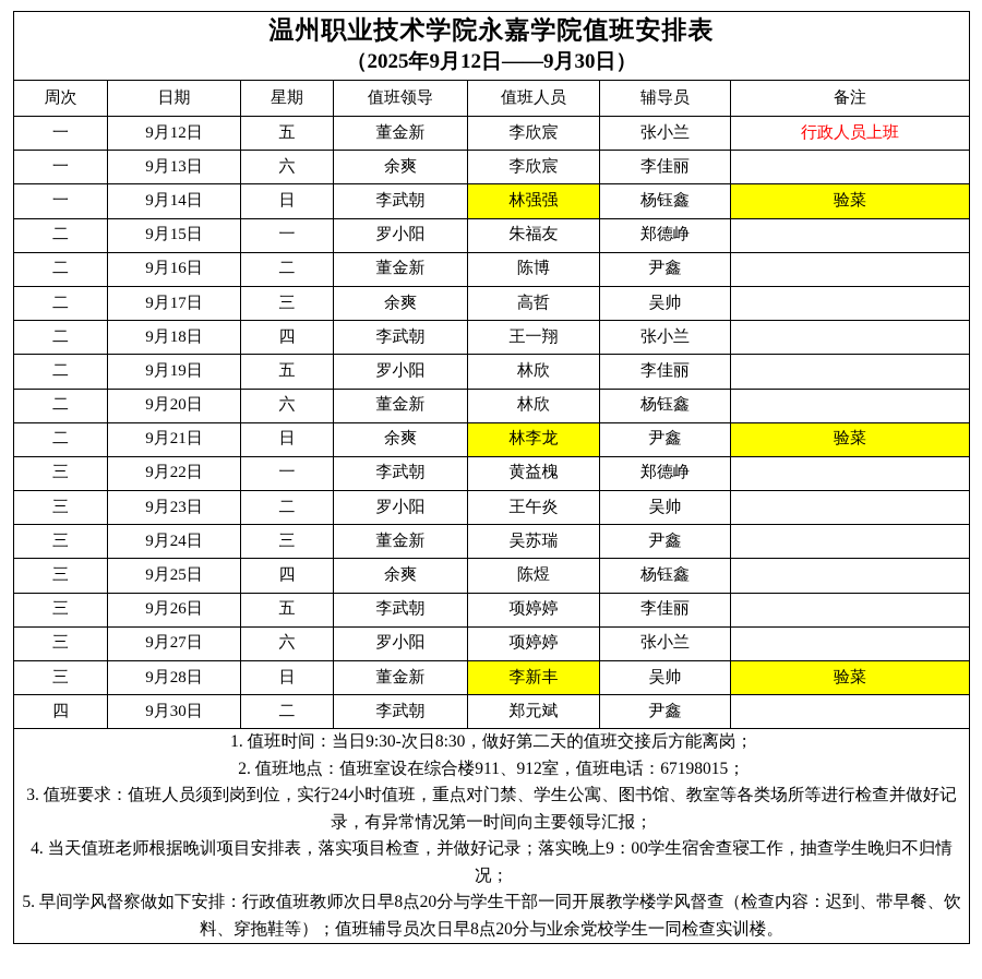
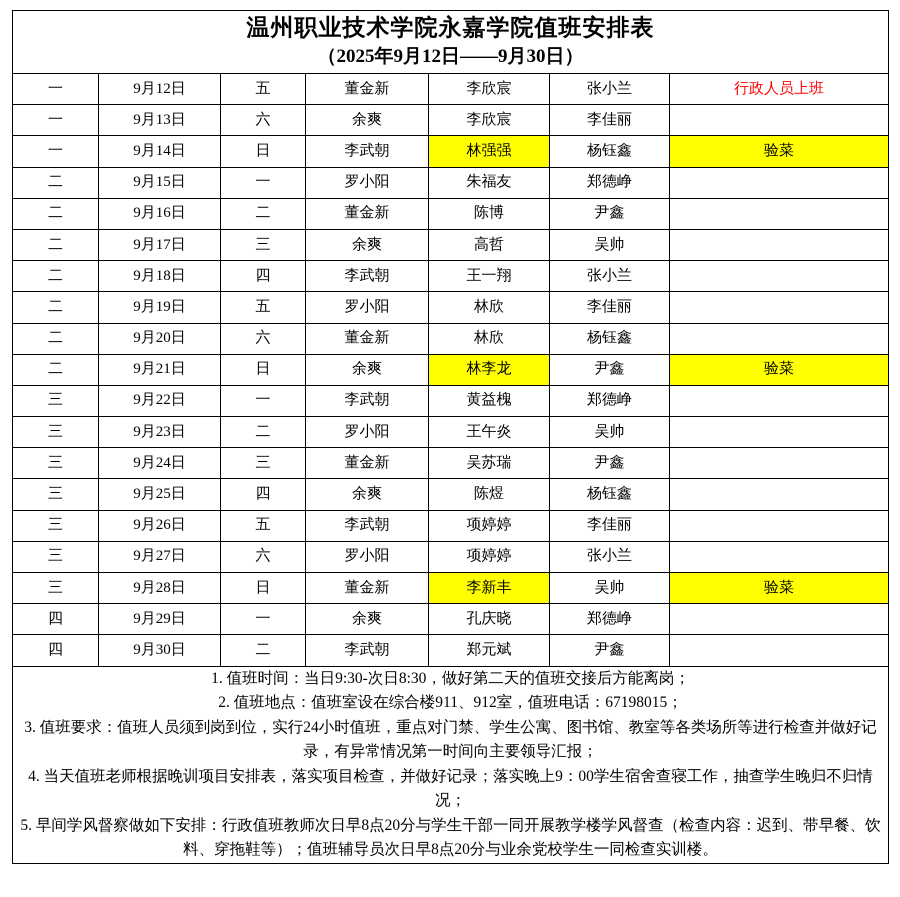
  温州职业技术学院永嘉学院值班安排表 （2025年9月12日——9月30日）
- 周次	日期	星期	值班领导	值班人员	辅导员	备注
  一	9月12日	五	董金新	李欣宸	张小兰	行政人员上班
  一	9月13日	六	余爽	李欣宸	李佳丽
  一	9月14日	日	李武朝	林强强	杨钰鑫	验菜
  二	9月15日	一	罗小阳	朱福友	郑德峥
  二	9月16日	二	董金新	陈博	尹鑫
  二	9月17日	三	余爽	高哲	吴帅
  二	9月18日	四	李武朝	王一翔	张小兰
  二	9月19日	五	罗小阳	林欣	李佳丽
  二	9月20日	六	董金新	林欣	杨钰鑫
  二	9月21日	日	余爽	林李龙	尹鑫	验菜
  三	9月22日	一	李武朝	黄益槐	郑德峥
  三	9月23日	二	罗小阳	王午炎	吴帅
  三	9月24日	三	董金新	吴苏瑞	尹鑫
  三	9月25日	四	余爽	陈煜	杨钰鑫
  三	9月26日	五	李武朝	项婷婷	李佳丽
  三	9月27日	六	罗小阳	项婷婷	张小兰
  三	9月28日	日	董金新	李新丰	吴帅	验菜
+ 四	9月29日	一	余爽	孔庆晓	郑德峥
  四	9月30日	二	李武朝	郑元斌	尹鑫
  1. 值班时间：当日9:30-次日8:30，做好第二天的值班交接后方能离岗；2. 值班地点：值班室设在综合楼911、912室，值班电话：67198015；3. 值班要求：值班人员须到岗到位，实行24小时值班，重点对门禁、学生公寓、图书馆、教室等各类场所等进行检查并做好记录，有异常情况第一时间向主要领导汇报；4. 当天值班老师根据晚训项目安排表，落实项目检查，并做好记录；落实晚上9：00学生宿舍查寝工作，抽查学生晚归不归情况；5. 早间学风督察做如下安排：行政值班教师次日早8点20分与学生干部一同开展教学楼学风督查（检查内容：迟到、带早餐、饮料、穿拖鞋等）；值班辅导员次日早8点20分与业余党校学生一同检查实训楼。
